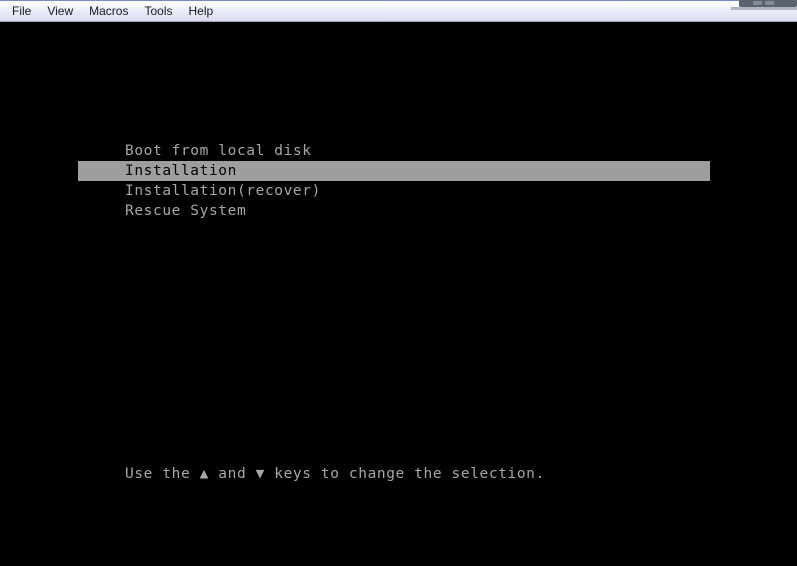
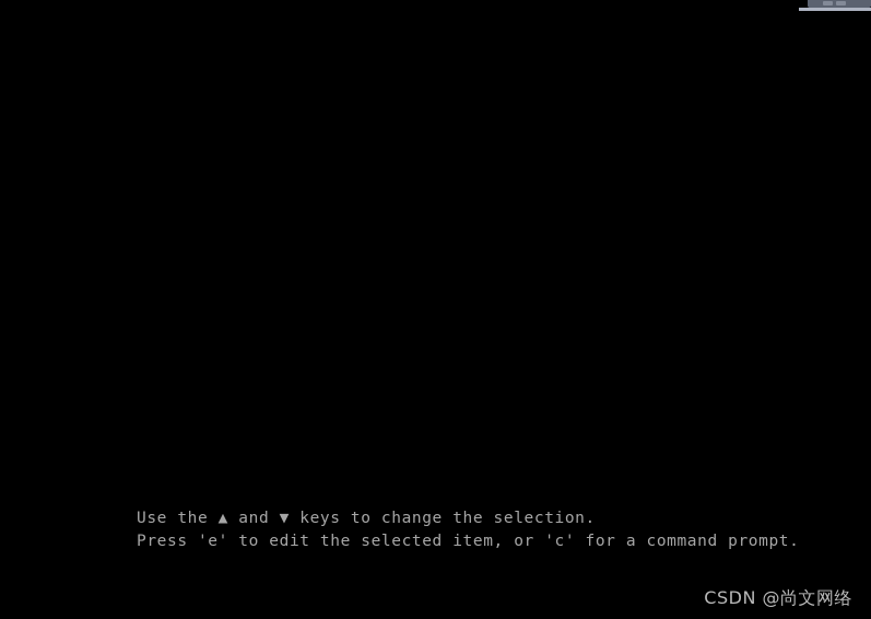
- File
- View
- Macros
- Tools
- Help
- Boot from local disk
- Installation
- Installation(recover)
- Rescue System
  Use the ▲ and ▼ keys to change the selection.
+ Press 'e' to edit the selected item, or 'c' for a command prompt.
+ CSDN @尚文网络
